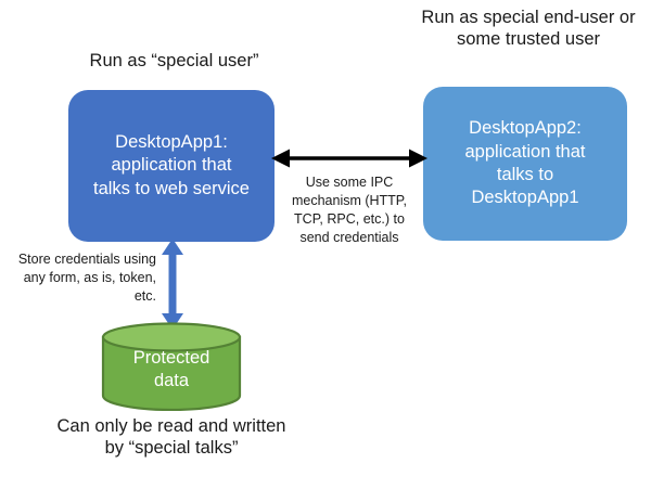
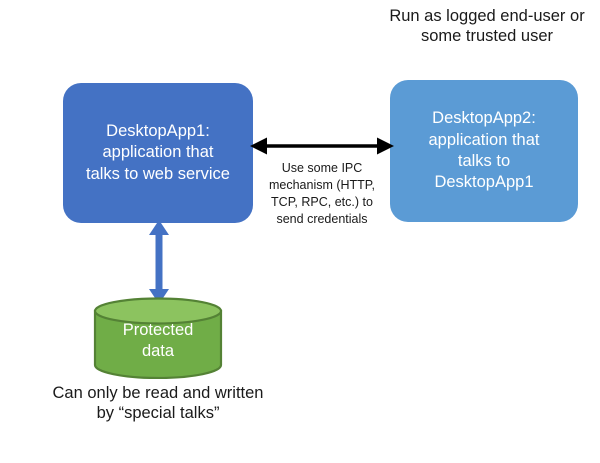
- Run as “special user”
- Run as special end-user or some trusted user
+ Run as logged end-user or some trusted user
  DesktopApp1:
  application that
  talks to web service
  DesktopApp2:
  application that
  talks to
  DesktopApp1
  Use some IPC mechanism (HTTP, TCP, RPC, etc.) to send credentials
- Store credentials using any form, as is, token, etc.
  Protected
  data
  Can only be read and written by “special talks”
